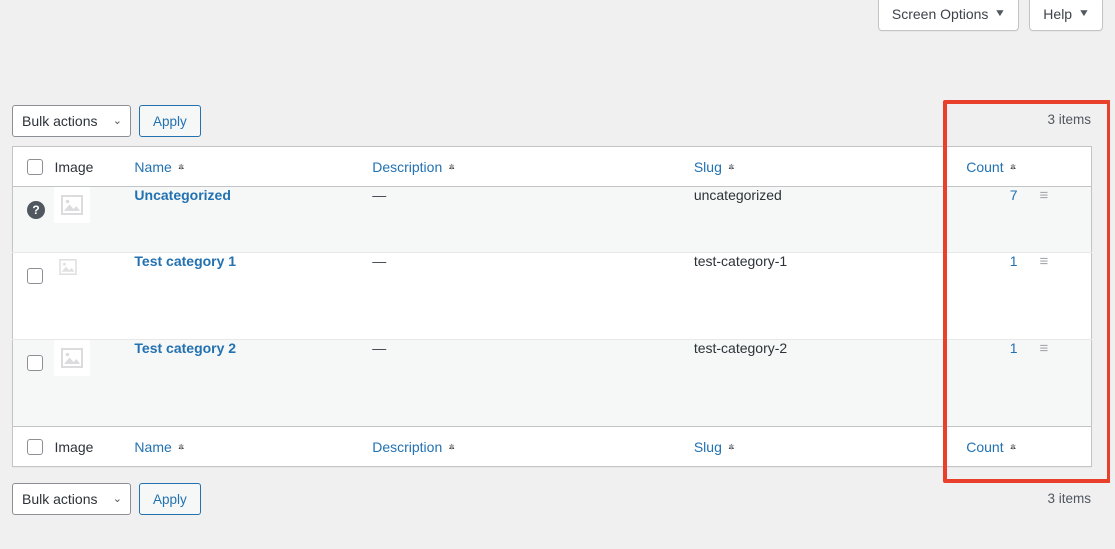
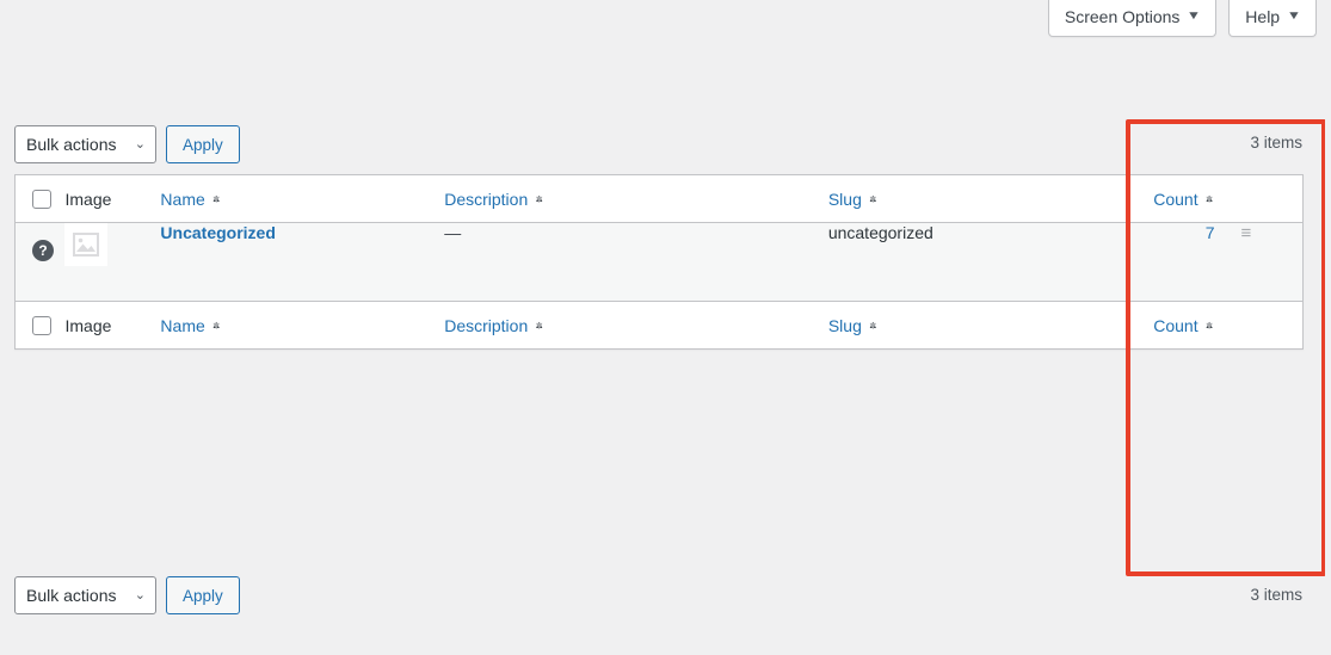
  Screen Options
  ▼
  Help
  ▼
  Bulk actions
  ⌄
  Apply
  3 items
  	Image	Name ▼	Description ▼	Slug ▼	Count
  ?		Uncategorized	—	uncategorized	7	≡
- 		Test category 1	—	test-category-1	1	≡
- 		Test category 2	—	test-category-2	1	≡
  	Image	Name ▼	Description ▼	Slug ▼	Count
  Bulk actions
  ⌄
  Apply
  3 items
